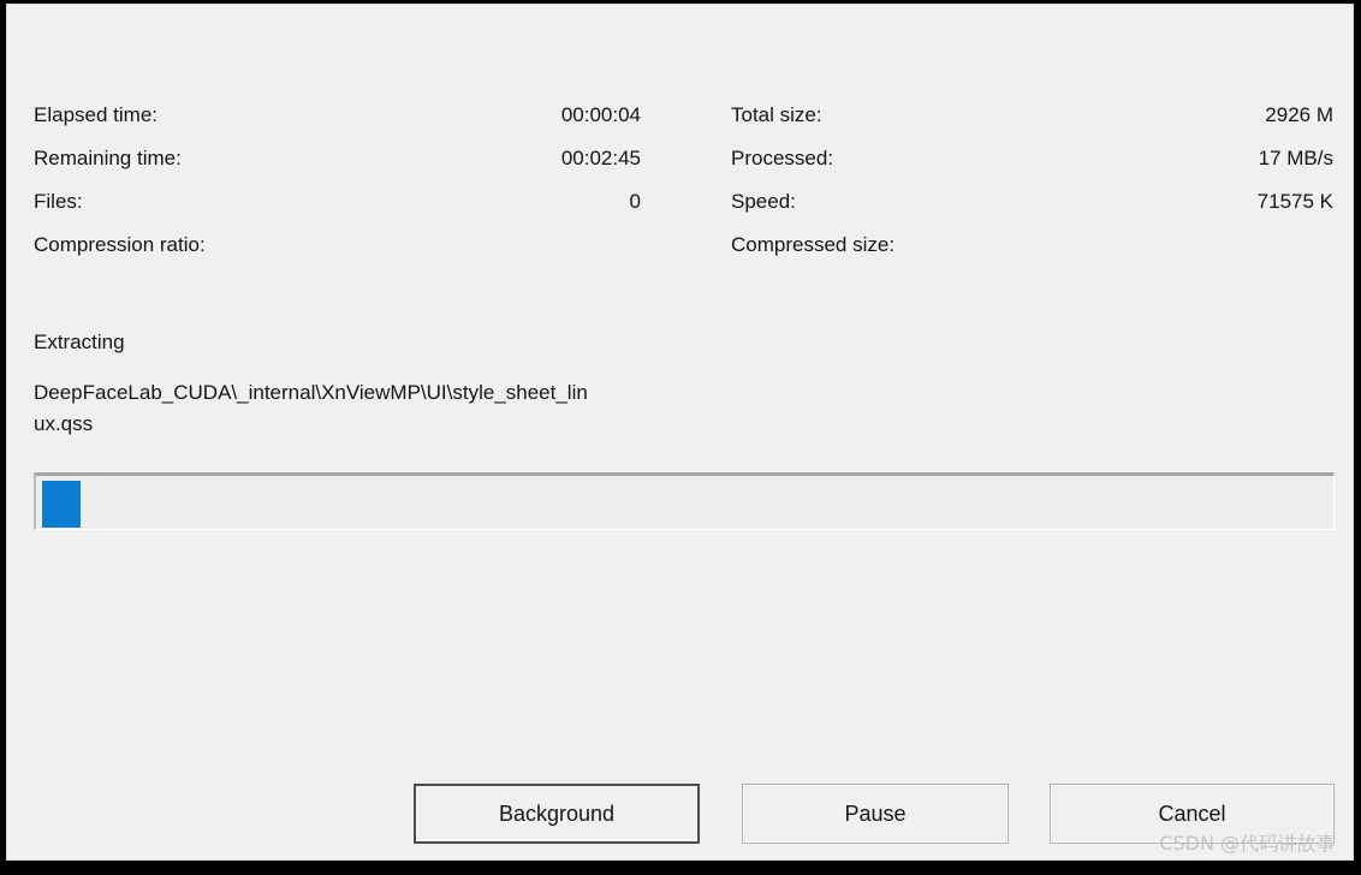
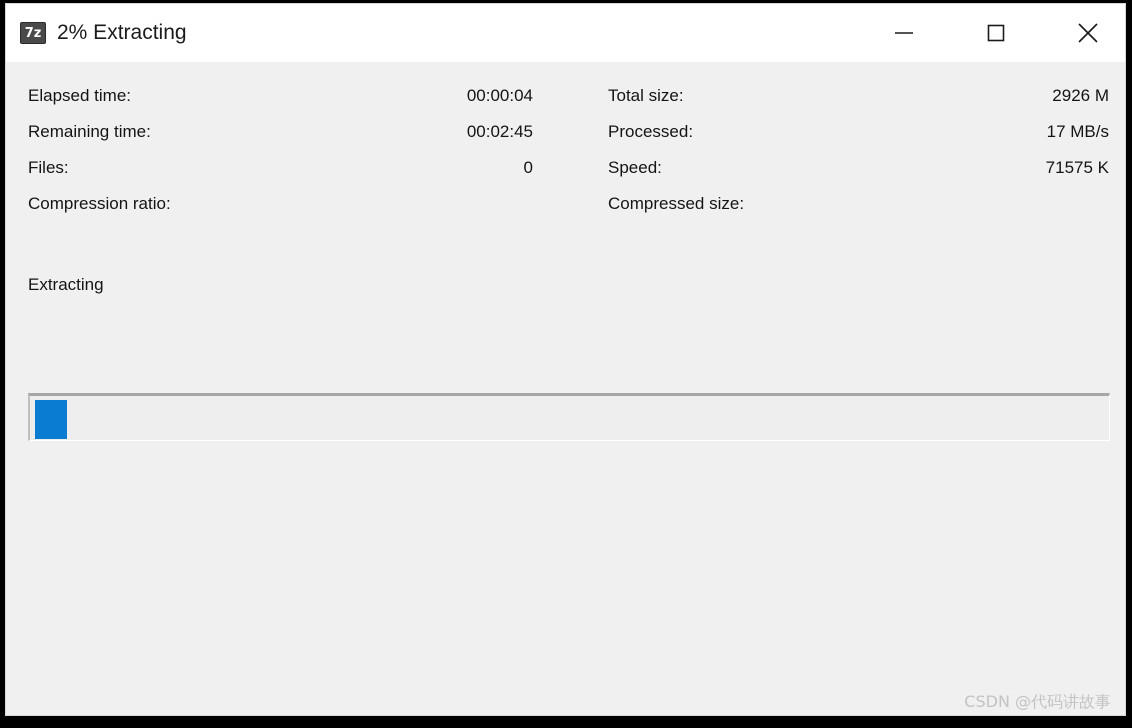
+ 7z
+ 2% Extracting
  Elapsed time:
  00:00:04
  Remaining time:
  00:02:45
  Files:
  0
  Compression ratio:
  Total size:
  2926 M
  Processed:
  17 MB/s
  Speed:
  71575 K
  Compressed size:
  Extracting
- DeepFaceLab_CUDA\_internal\XnViewMP\UI\style_sheet_linux.qss
- Background
- Pause
- Cancel
  CSDN @代码讲故事
